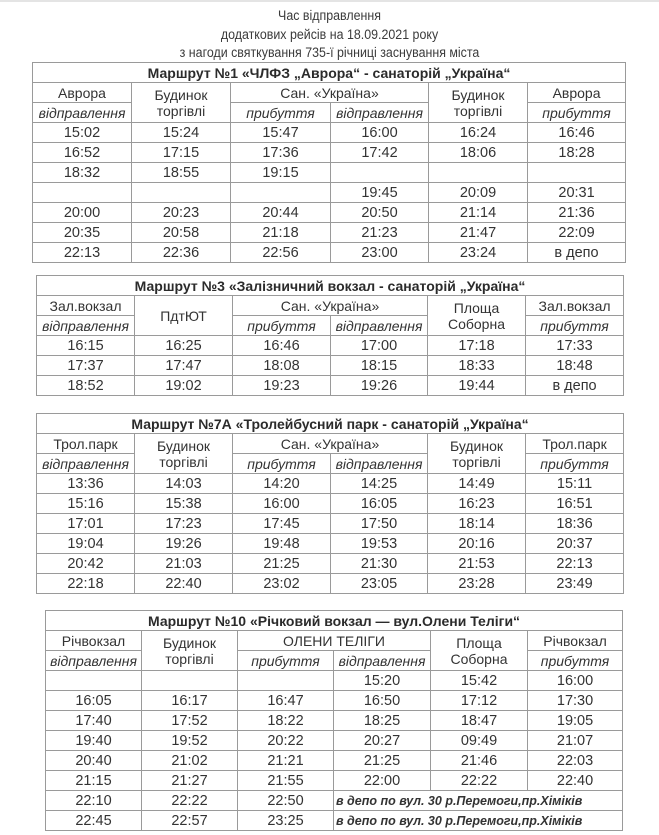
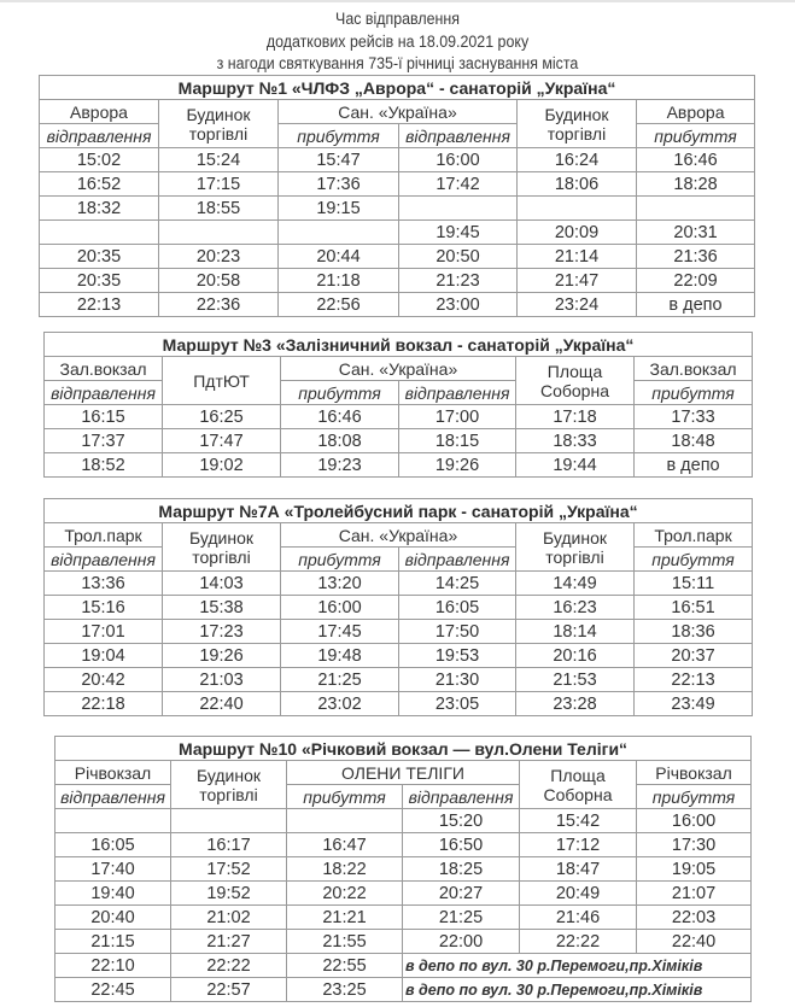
  Час відправлення
  додаткових рейсів на 18.09.2021 року
  з нагоди святкування 735-ї річниці заснування міста
  Маршрут №1 «ЧЛФЗ „Аврора“ - санаторій „Україна“
  Аврора	Будинок торгівлі	Сан. «Україна»	Будинок торгівлі	Аврора
  відправлення	прибуття	відправлення	прибуття
  15:02	15:24	15:47	16:00	16:24	16:46
  16:52	17:15	17:36	17:42	18:06	18:28
  18:32	18:55	19:15
  			19:45	20:09	20:31
- 20:00	20:23	20:44	20:50	21:14	21:36
+ 20:35	20:23	20:44	20:50	21:14	21:36
  20:35	20:58	21:18	21:23	21:47	22:09
  22:13	22:36	22:56	23:00	23:24	в депо
  Маршрут №3 «Залізничний вокзал - санаторій „Україна“
  Зал.вокзал	ПдтЮТ	Сан. «Україна»	Площа Соборна	Зал.вокзал
  відправлення	прибуття	відправлення	прибуття
  16:15	16:25	16:46	17:00	17:18	17:33
  17:37	17:47	18:08	18:15	18:33	18:48
  18:52	19:02	19:23	19:26	19:44	в депо
  Маршрут №7А «Тролейбусний парк - санаторій „Україна“
  Трол.парк	Будинок торгівлі	Сан. «Україна»	Будинок торгівлі	Трол.парк
  відправлення	прибуття	відправлення	прибуття
- 13:36	14:03	14:20	14:25	14:49	15:11
+ 13:36	14:03	13:20	14:25	14:49	15:11
  15:16	15:38	16:00	16:05	16:23	16:51
  17:01	17:23	17:45	17:50	18:14	18:36
  19:04	19:26	19:48	19:53	20:16	20:37
  20:42	21:03	21:25	21:30	21:53	22:13
  22:18	22:40	23:02	23:05	23:28	23:49
  Маршрут №10 «Річковий вокзал — вул.Олени Теліги“
  Річвокзал	Будинок торгівлі	ОЛЕНИ ТЕЛІГИ	Площа Соборна	Річвокзал
  відправлення	прибуття	відправлення	прибуття
  			15:20	15:42	16:00
  16:05	16:17	16:47	16:50	17:12	17:30
  17:40	17:52	18:22	18:25	18:47	19:05
- 19:40	19:52	20:22	20:27	09:49	21:07
+ 19:40	19:52	20:22	20:27	20:49	21:07
  20:40	21:02	21:21	21:25	21:46	22:03
  21:15	21:27	21:55	22:00	22:22	22:40
- 22:10	22:22	22:50	в депо по вул. 30 р.Перемоги,пр.Хіміків
+ 22:10	22:22	22:55	в депо по вул. 30 р.Перемоги,пр.Хіміків
  22:45	22:57	23:25	в депо по вул. 30 р.Перемоги,пр.Хіміків
